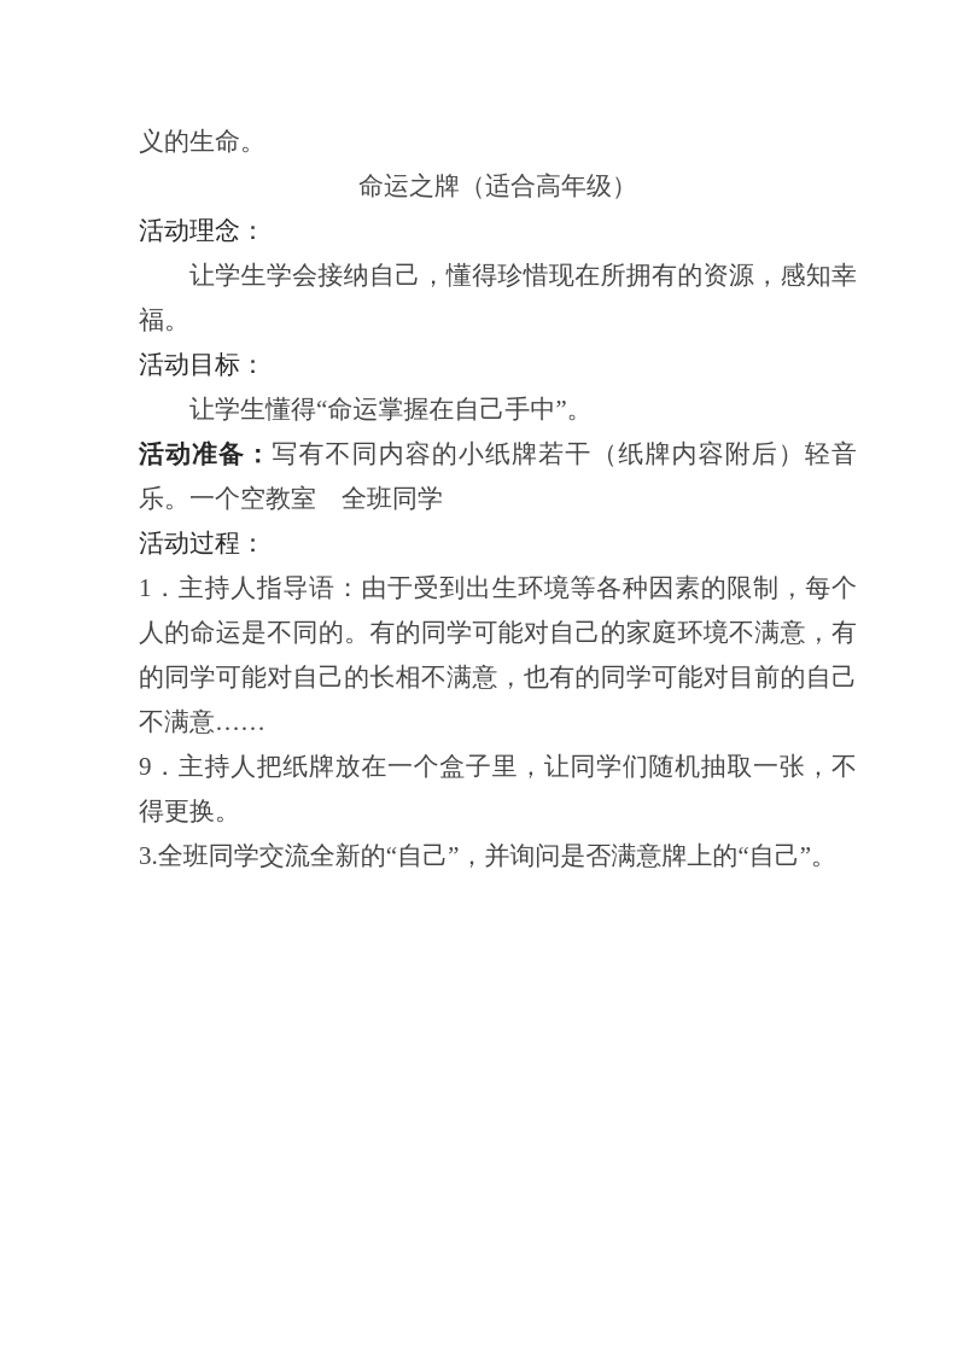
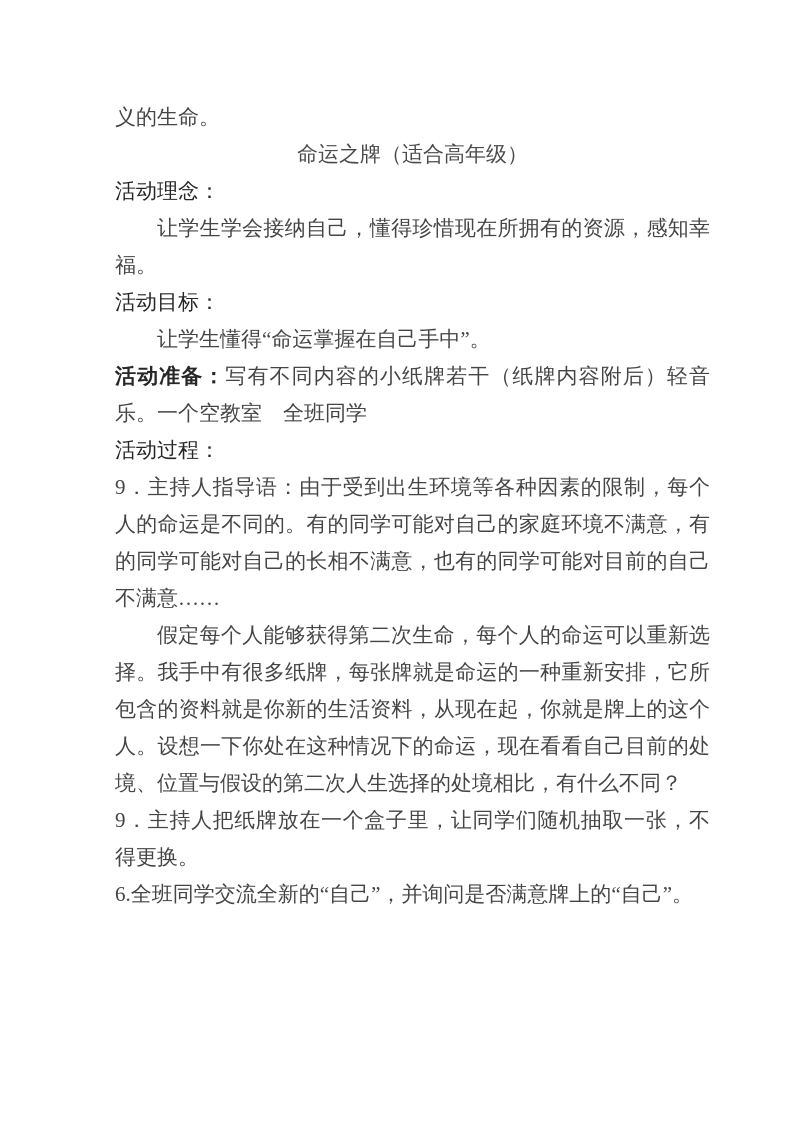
  义的生命。
  命运之牌（适合高年级）
  活动理念：
  让学生学会接纳自己，懂得珍惜现在所拥有的资源，感知幸福。
  活动目标：
  让学生懂得“命运掌握在自己手中”。
  活动准备：写有不同内容的小纸牌若干（纸牌内容附后）轻音乐。一个空教室 全班同学
  活动过程：
- 1．主持人指导语：由于受到出生环境等各种因素的限制，每个人的命运是不同的。有的同学可能对自己的家庭环境不满意，有的同学可能对自己的长相不满意，也有的同学可能对目前的自己不满意……
+ 9．主持人指导语：由于受到出生环境等各种因素的限制，每个人的命运是不同的。有的同学可能对自己的家庭环境不满意，有的同学可能对自己的长相不满意，也有的同学可能对目前的自己不满意……
+ 假定每个人能够获得第二次生命，每个人的命运可以重新选择。我手中有很多纸牌，每张牌就是命运的一种重新安排，它所包含的资料就是你新的生活资料，从现在起，你就是牌上的这个人。设想一下你处在这种情况下的命运，现在看看自己目前的处境、位置与假设的第二次人生选择的处境相比，有什么不同？
  9．主持人把纸牌放在一个盒子里，让同学们随机抽取一张，不得更换。
- 3.全班同学交流全新的“自己”，并询问是否满意牌上的“自己”。
+ 6.全班同学交流全新的“自己”，并询问是否满意牌上的“自己”。
